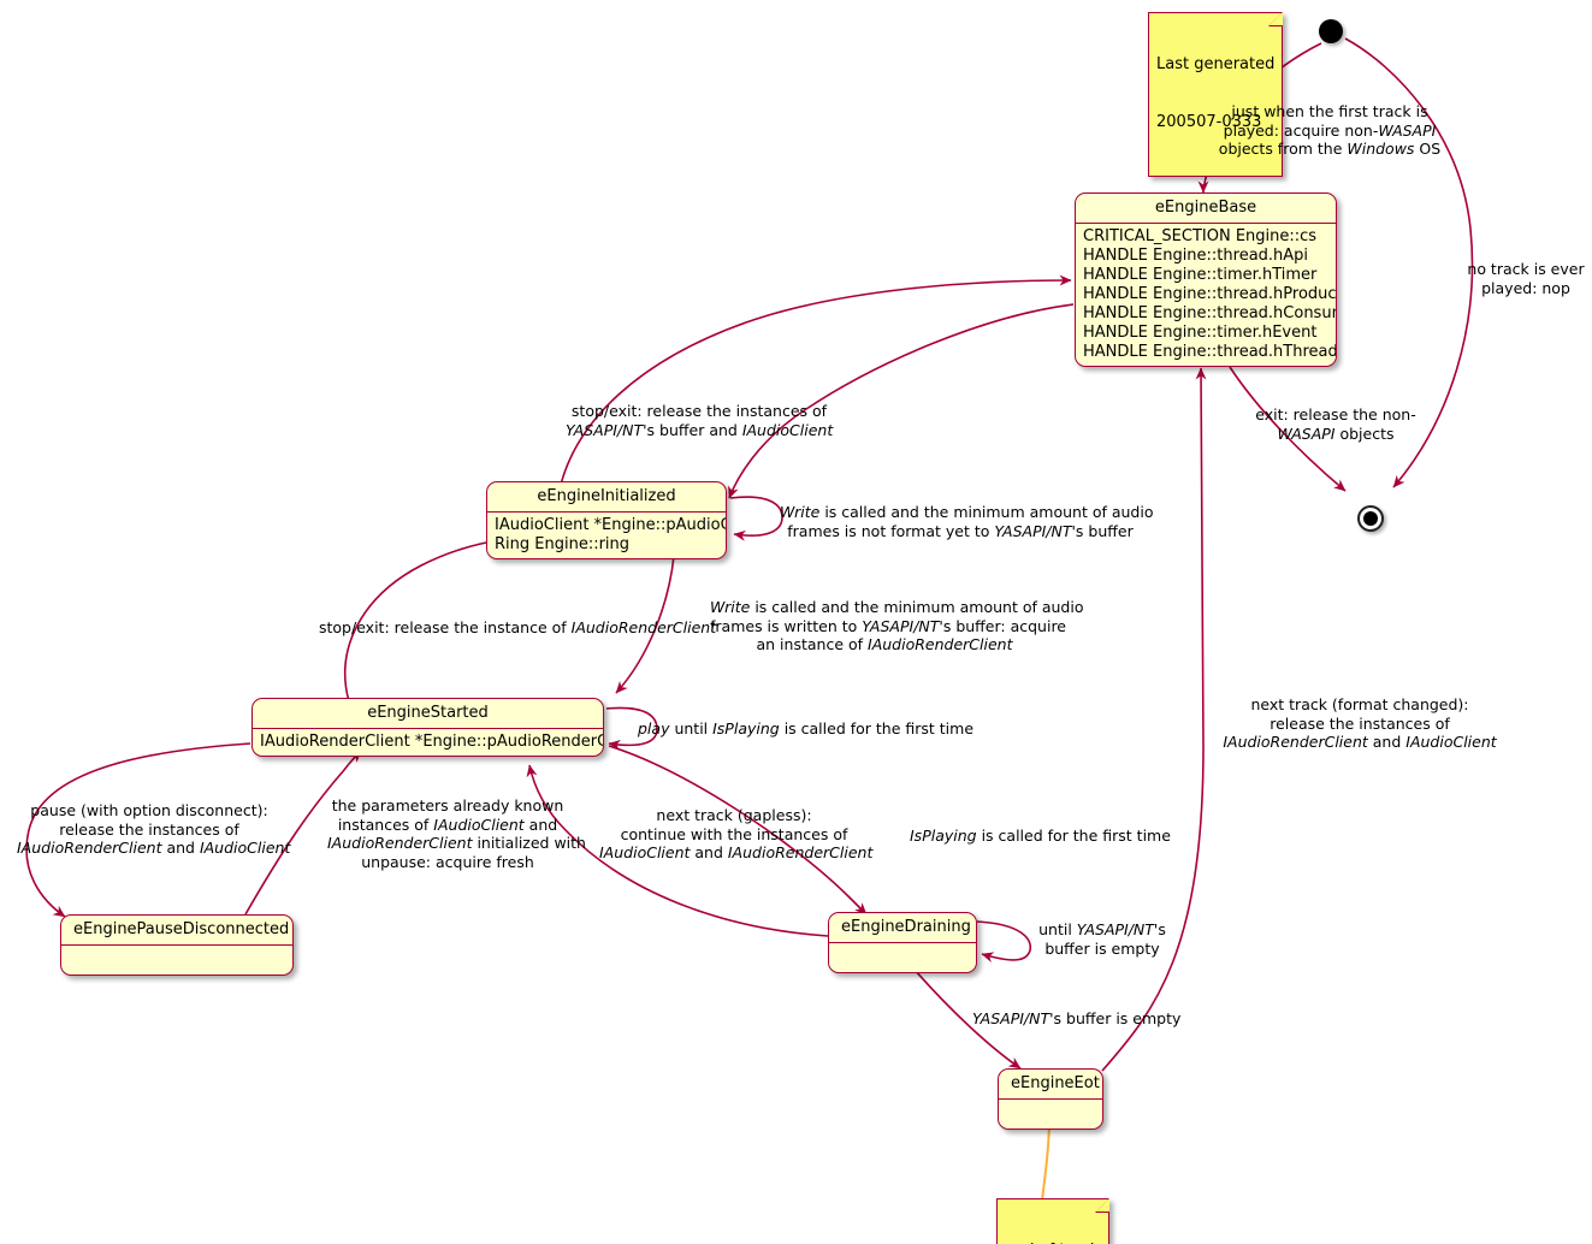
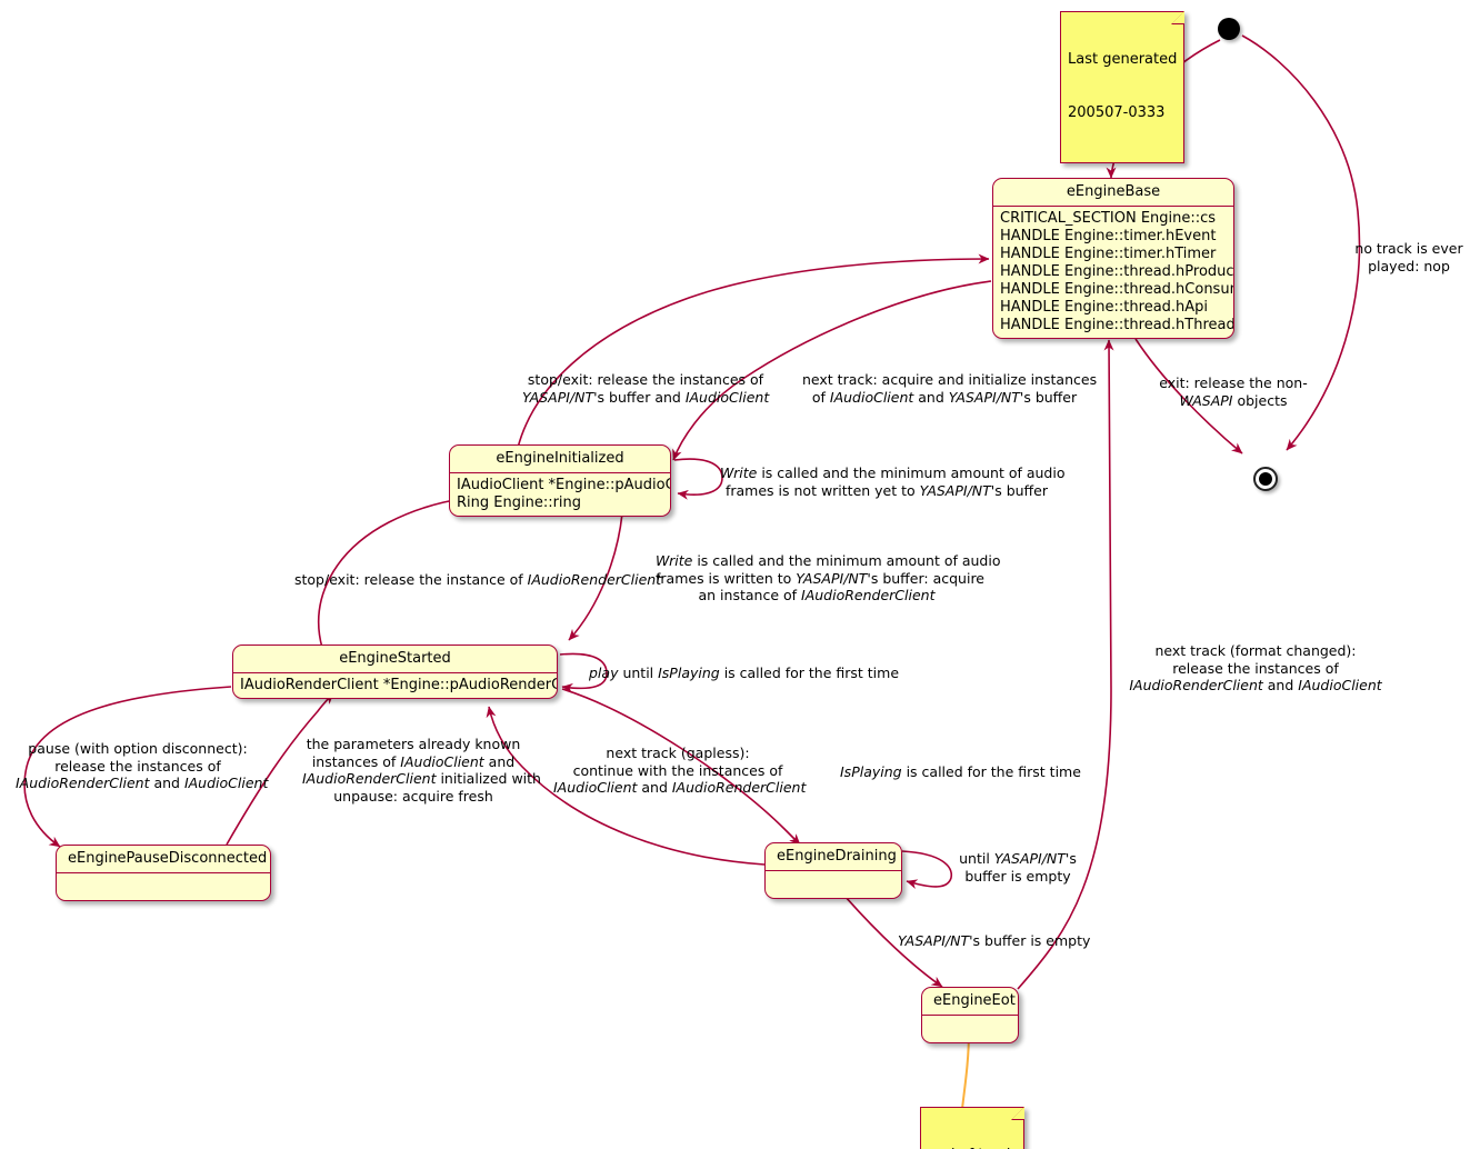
  Last generated
  200507-0333
  eEngineBase
  CRITICAL_SECTION Engine::cs
- HANDLE Engine::thread.hApi
+ HANDLE Engine::timer.hEvent
  HANDLE Engine::timer.hTimer
  HANDLE Engine::thread.hProduc
  HANDLE Engine::thread.hConsu
- HANDLE Engine::timer.hEvent
+ HANDLE Engine::thread.hApi
  HANDLE Engine::thread.hThread
  eEngineInitialized
  IAudioClient *Engine::pAudio
  Ring Engine::ring
  eEngineStarted
  IAudioRenderClient *Engine::pAudioRenderC
  eEnginePauseDisconnected
  eEngineDraining
  eEngineEot
- just when the first track is
- played: acquire non-WASAPI
- objects from the Windows OS
  no track is ever
  played: nop
  exit: release the non-
  WASAPI objects
  stop/exit: release the instances of
  YASAPI/NT's buffer and IAudioClient
+ next track: acquire and initialize instances
+ of IAudioClient and YASAPI/NT's buffer
  Write is called and the minimum amount of audio
- frames is not format yet to YASAPI/NT's buffer
+ frames is not written yet to YASAPI/NT's buffer
  stop/exit: release the instance of IAudioRenderClient
  Write is called and the minimum amount of audio
  frames is written to YASAPI/NT's buffer: acquire
  an instance of IAudioRenderClient
  play until IsPlaying is called for the first time
  pause (with option disconnect):
  release the instances of
  IAudioRenderClient and IAudioClient
  the parameters already known
  instances of IAudioClient and
  IAudioRenderClient initialized with
  unpause: acquire fresh
  next track (gapless):
  continue with the instances of
  IAudioClient and IAudioRenderClient
  IsPlaying is called for the first time
  until YASAPI/NT's
  buffer is empty
  YASAPI/NT's buffer is empty
  next track (format changed):
  release the instances of
  IAudioRenderClient and IAudioClient
